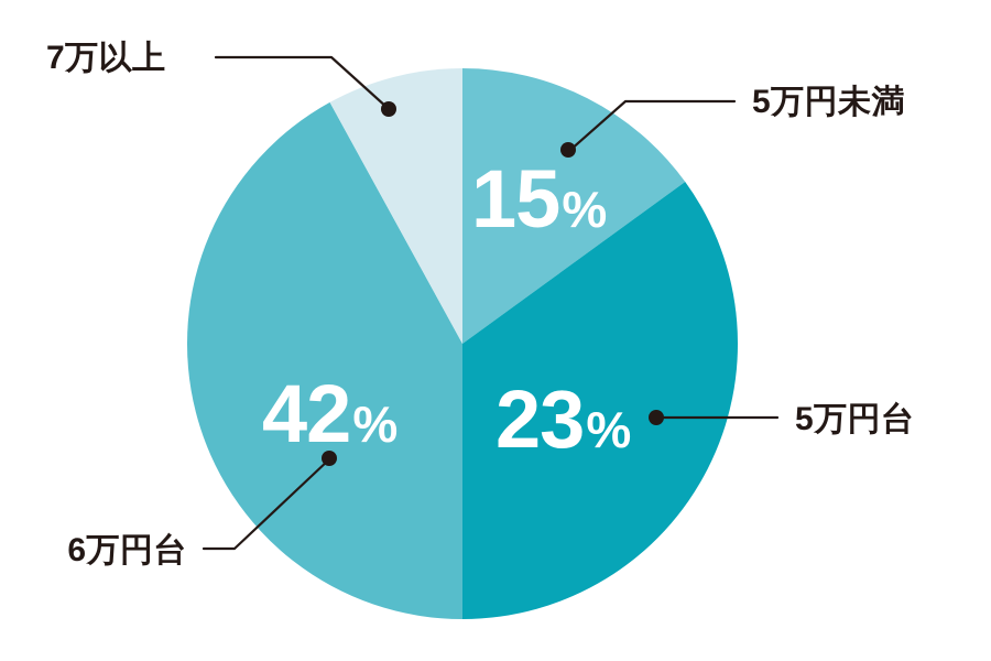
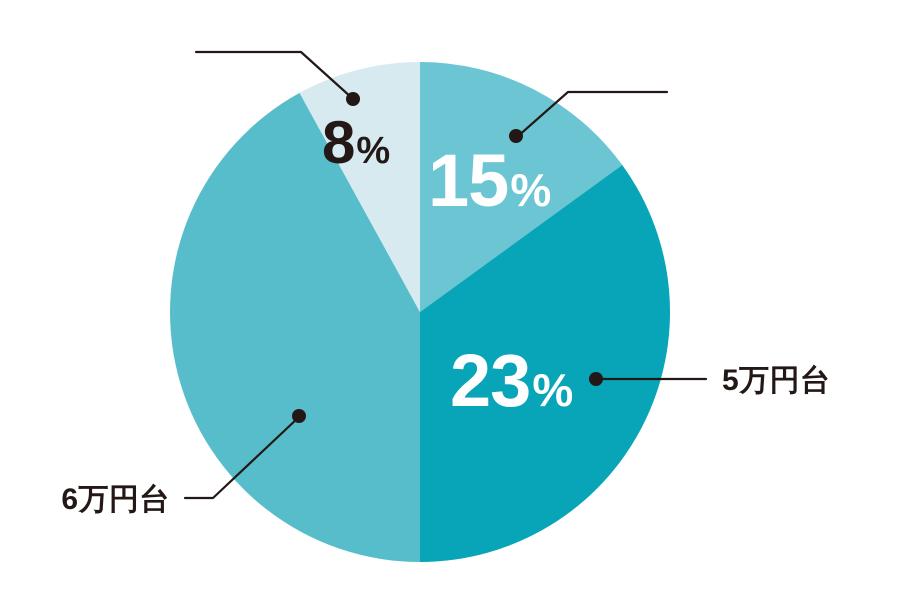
+ 8%
  15%
  23%
- 42%
- 7万以上
- 5万円未満
  5万円台
  6万円台
